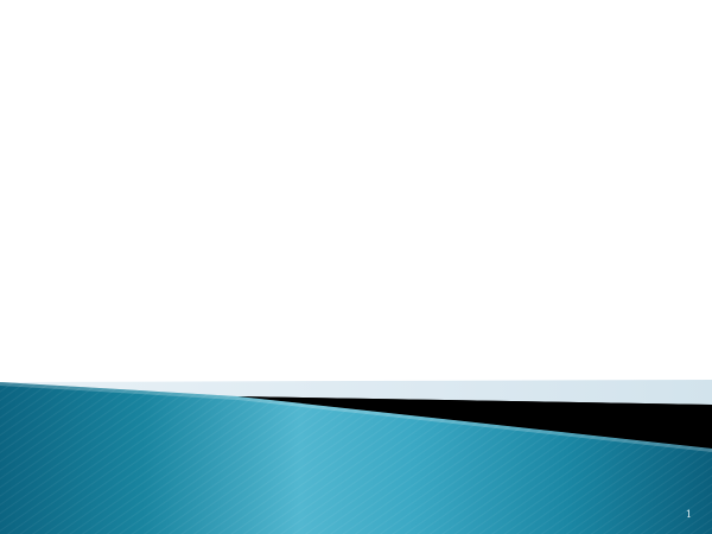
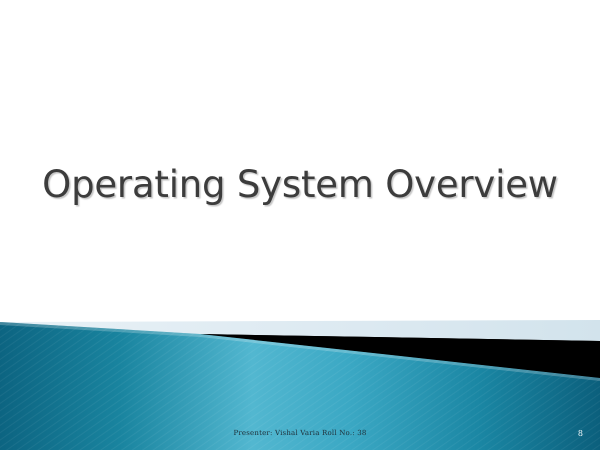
+ Operating System Overview
+ Presenter: Vishal Varia Roll No.: 38
- 1
+ 8
